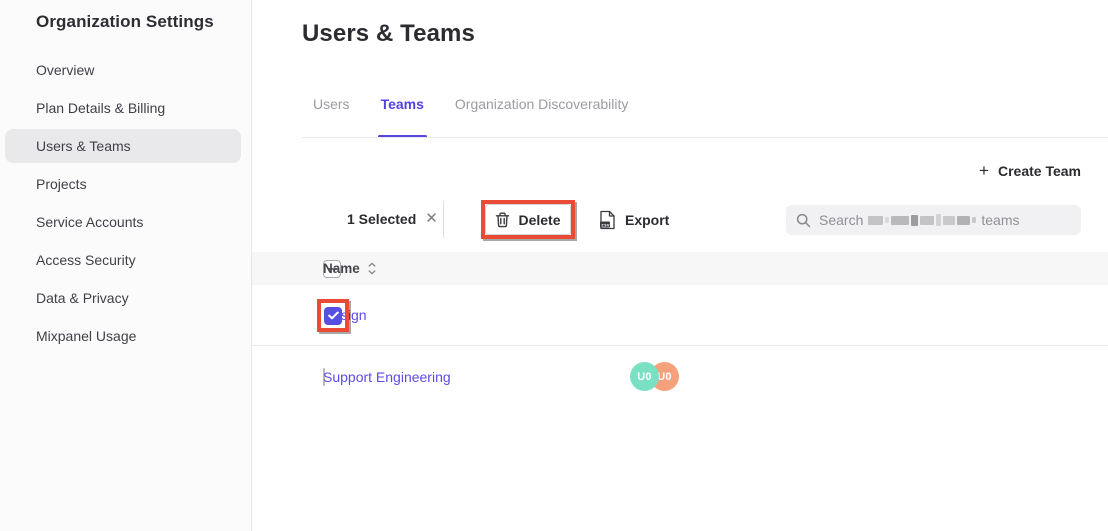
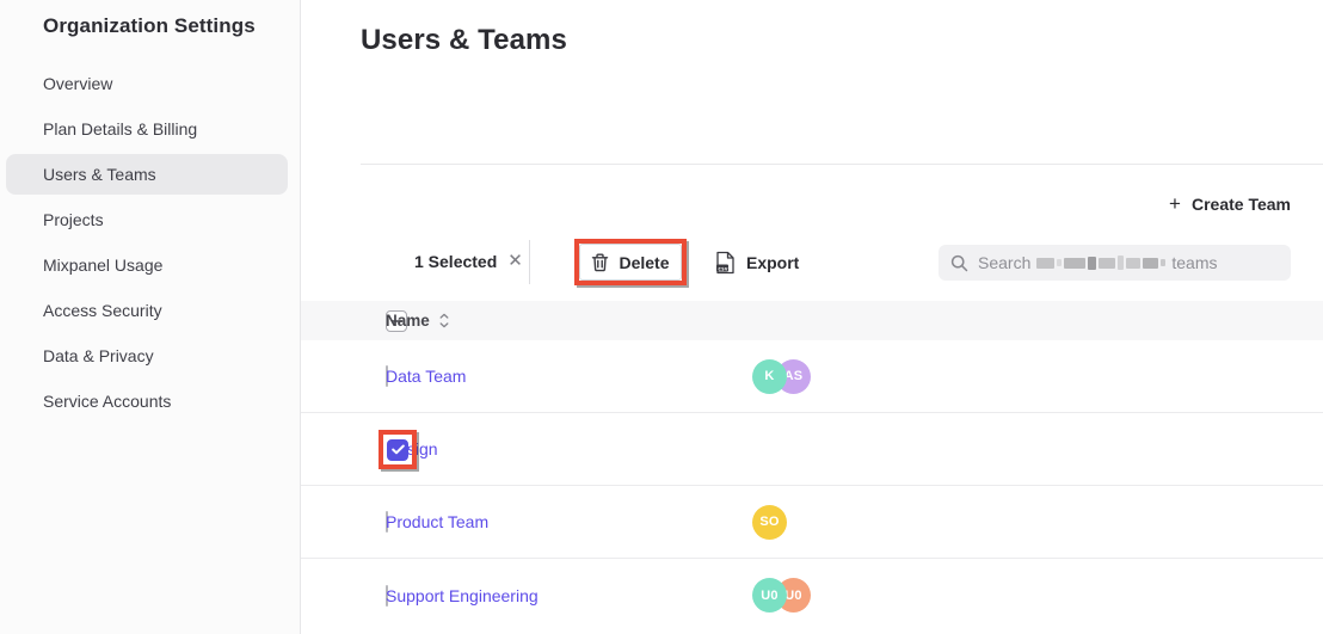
  Organization Settings
  Overview
  Plan Details & Billing
  Users & Teams
  Projects
- Service Accounts
+ Mixpanel Usage
  Access Security
  Data & Privacy
- Mixpanel Usage
+ Service Accounts
  Users & Teams
- Users
- Teams
- Organization Discoverability
  +
  Create Team
  1 Selected
  ✕
  Delete
  Export
  Search
  teams
  Name
+ Data Team
+ K
+ AS
+ Product Team
+ SO
  Support Engineering
  U0
  U0
